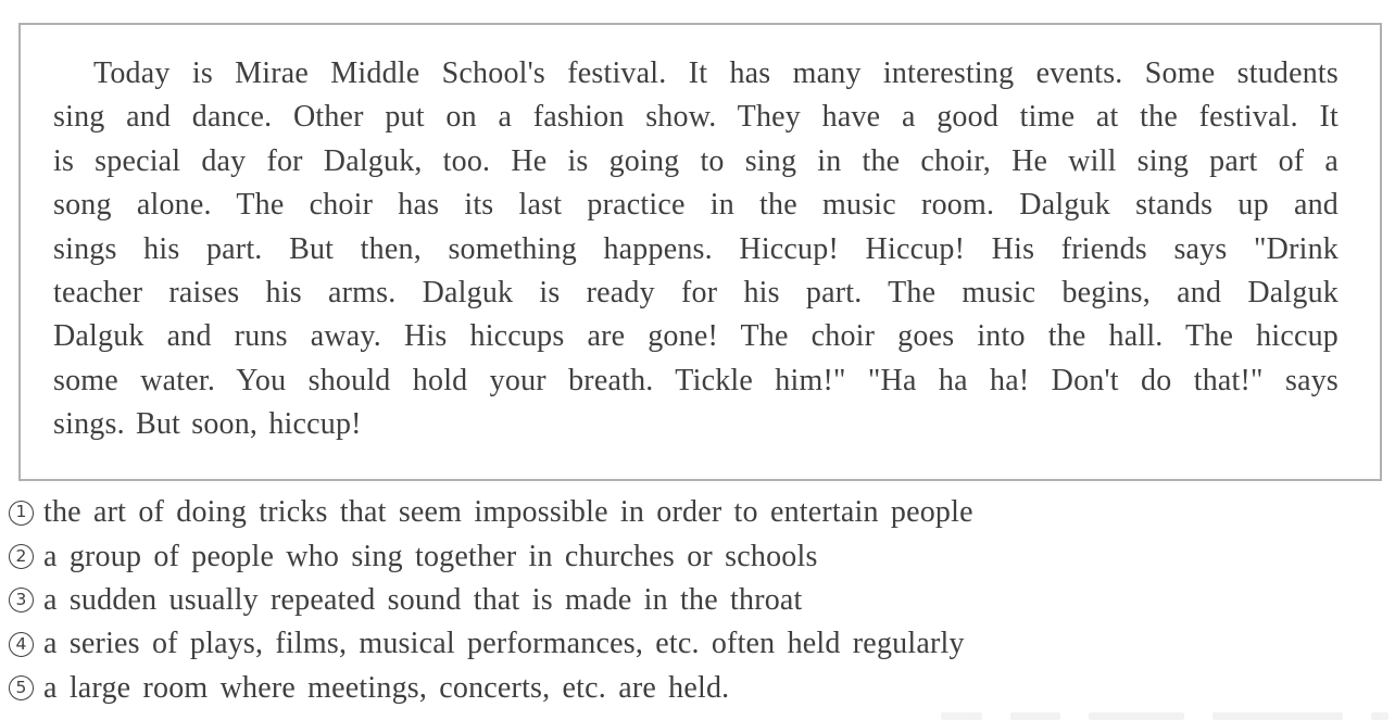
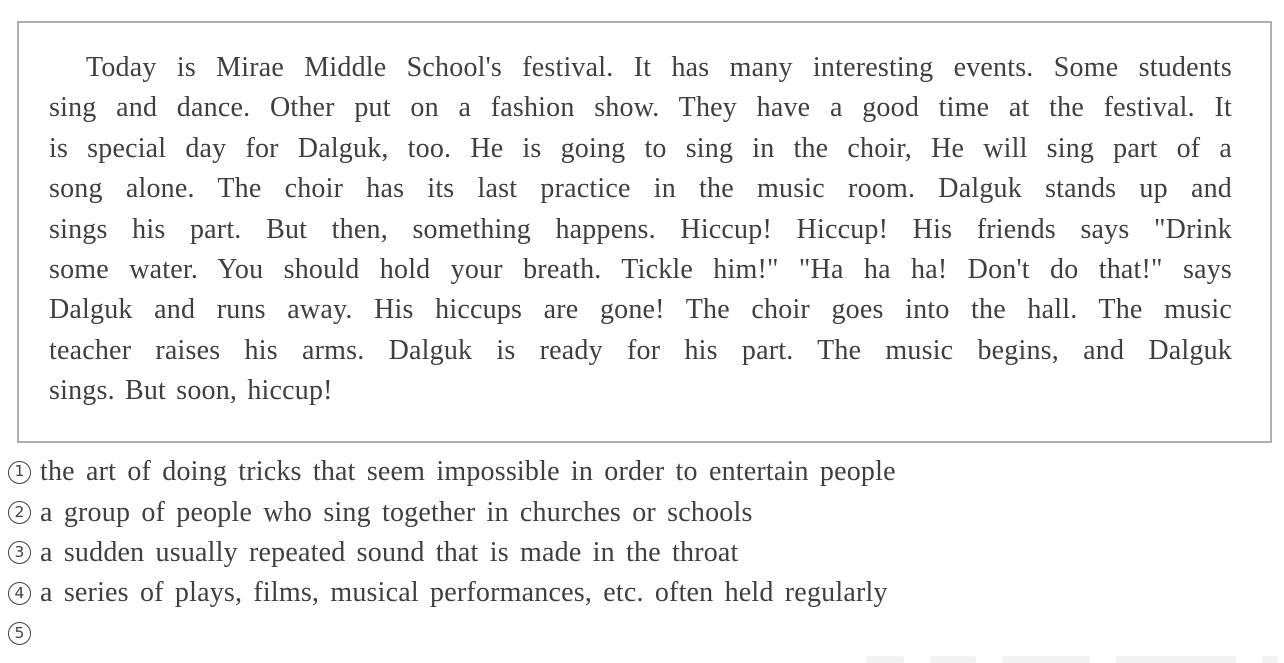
  Today is Mirae Middle School's festival. It has many interesting events. Some students
  sing and dance. Other put on a fashion show. They have a good time at the festival. It
  is special day for Dalguk, too. He is going to sing in the choir, He will sing part of a
  song alone. The choir has its last practice in the music room. Dalguk stands up and
  sings his part. But then, something happens. Hiccup! Hiccup! His friends says "Drink
- teacher raises his arms. Dalguk is ready for his part. The music begins, and Dalguk
+ some water. You should hold your breath. Tickle him!" "Ha ha ha! Don't do that!" says
- Dalguk and runs away. His hiccups are gone! The choir goes into the hall. The hiccup
+ Dalguk and runs away. His hiccups are gone! The choir goes into the hall. The music
- some water. You should hold your breath. Tickle him!" "Ha ha ha! Don't do that!" says
+ teacher raises his arms. Dalguk is ready for his part. The music begins, and Dalguk
  sings. But soon, hiccup!
  1
  the art of doing tricks that seem impossible in order to entertain people
  2
  a group of people who sing together in churches or schools
  3
  a sudden usually repeated sound that is made in the throat
  4
  a series of plays, films, musical performances, etc. often held regularly
  5
- a large room where meetings, concerts, etc. are held.
